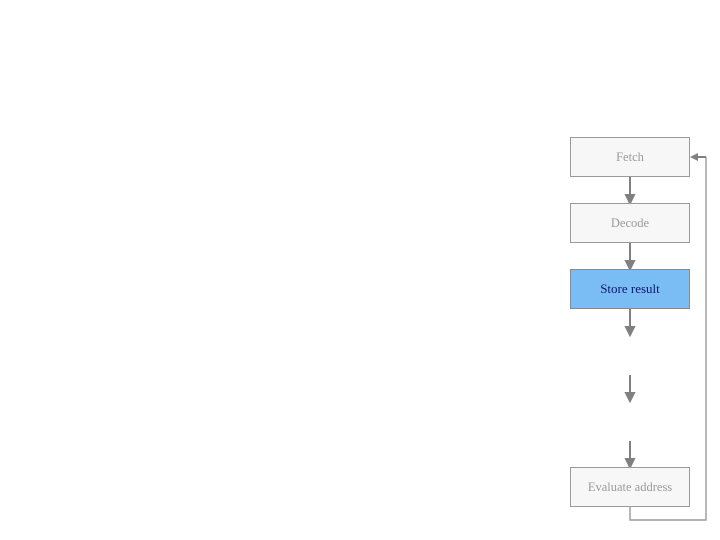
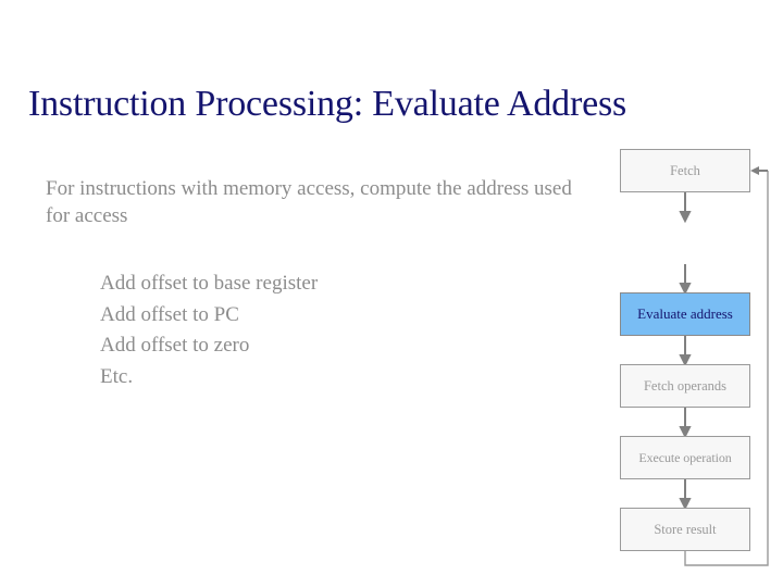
+ Instruction Processing: Evaluate Address
+ For instructions with memory access, compute the address used for access
+ Add offset to base register
+ Add offset to PC
+ Add offset to zero
+ Etc.
  Fetch
- Decode
- Store result
+ Evaluate address
+ Fetch operands
+ Execute operation
- Evaluate address
+ Store result
